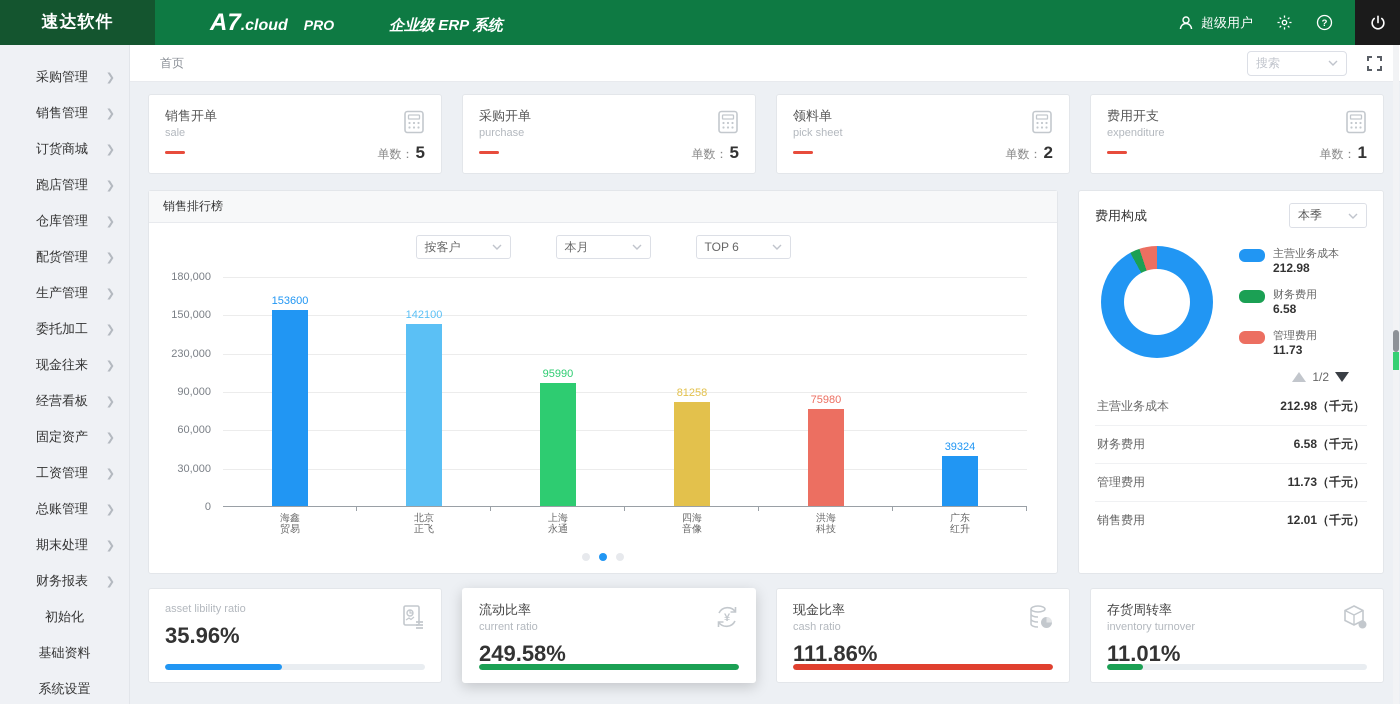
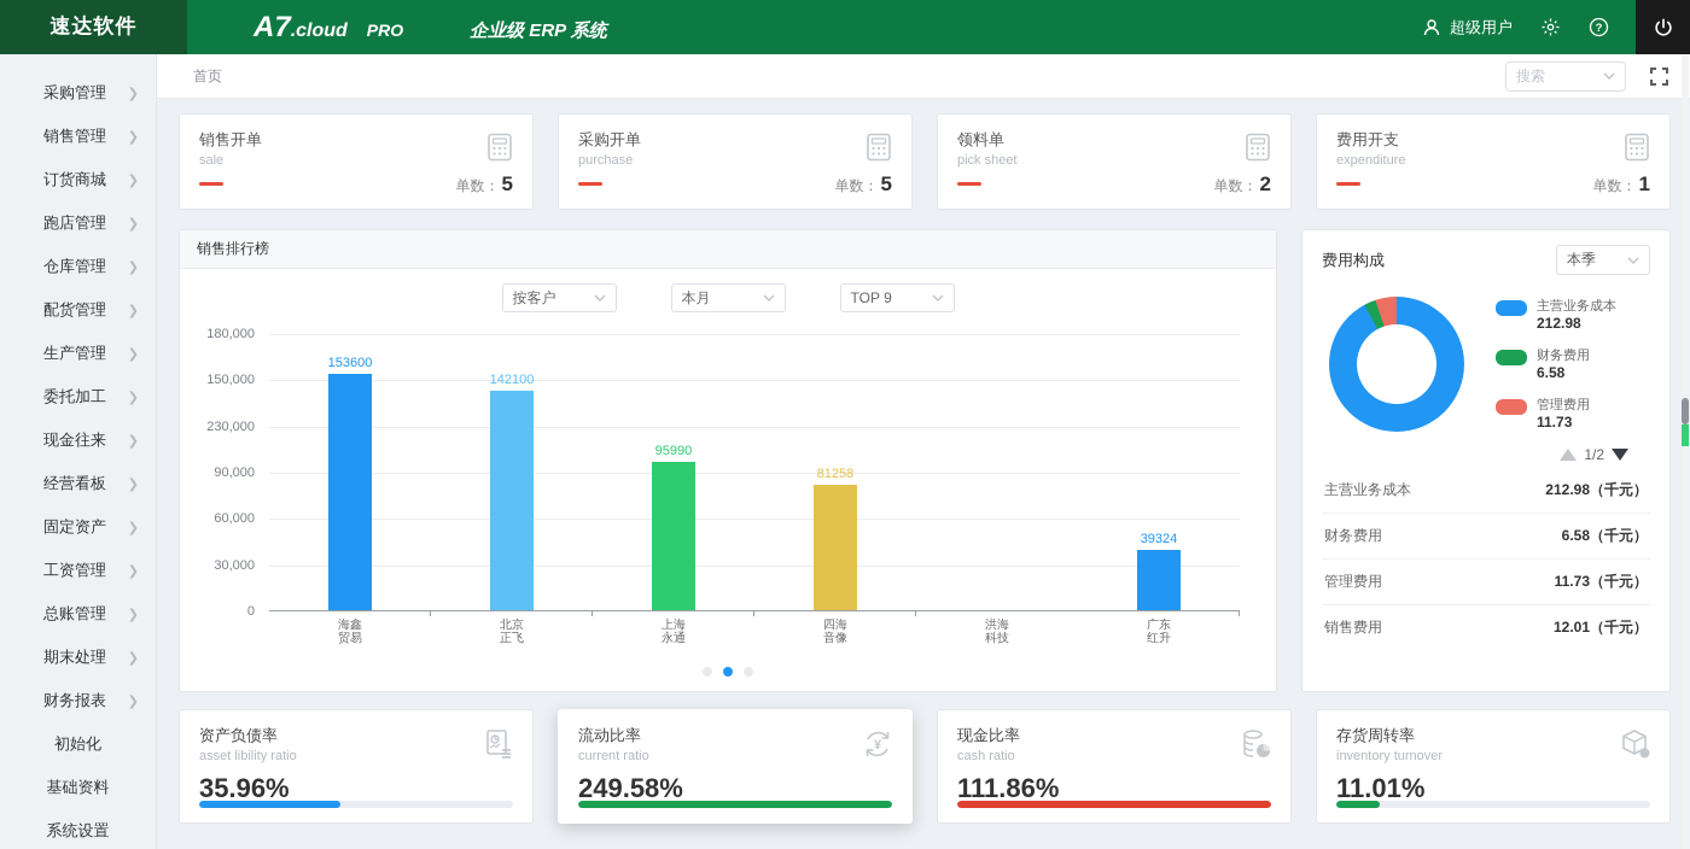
  速达软件
  A7
  .cloud
  PRO
  企业级 ERP 系统
  超级用户
  ?
  采购管理
  ❯
  销售管理
  ❯
  订货商城
  ❯
  跑店管理
  ❯
  仓库管理
  ❯
  配货管理
  ❯
  生产管理
  ❯
  委托加工
  ❯
  现金往来
  ❯
  经营看板
  ❯
  固定资产
  ❯
  工资管理
  ❯
  总账管理
  ❯
  期末处理
  ❯
  财务报表
  ❯
  初始化
  基础资料
  系统设置
  首页
  搜索
  销售开单
  sale
  单数： 5
  采购开单
  purchase
  单数： 5
  领料单
  pick sheet
  单数： 2
  费用开支
  expenditure
  单数： 1
  销售排行榜
  按客户
  本月
- TOP 6
+ TOP 9
  180,000
  150,000
  230,000
  90,000
  60,000
  30,000
  0
  153600
  142100
  95990
  81258
- 75980
  39324
  海鑫
  贸易
  北京
  正飞
  上海
  永通
  四海
  音像
  洪海
  科技
  广东
  红升
  费用构成
  本季
  主营业务成本
  212.98
  财务费用
  6.58
  管理费用
  11.73
  1/2
  主营业务成本
  212.98（千元）
  财务费用
  6.58（千元）
  管理费用
  11.73（千元）
  销售费用
  12.01（千元）
+ 资产负债率
  asset libility ratio
  35.96%
  流动比率
  current ratio
  249.58%
  ¥
  现金比率
  cash ratio
  111.86%
  存货周转率
  inventory turnover
  11.01%
